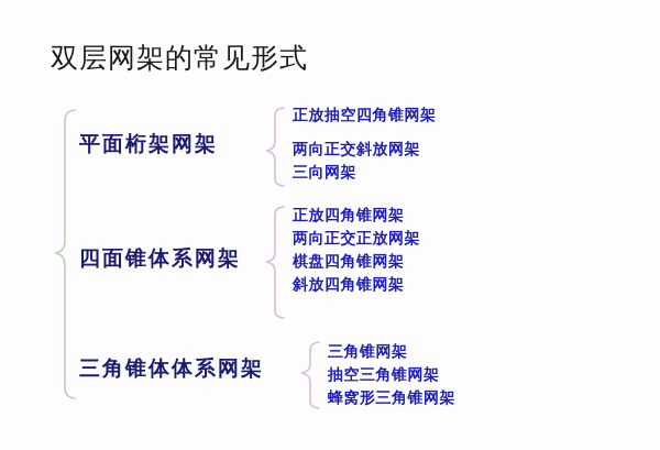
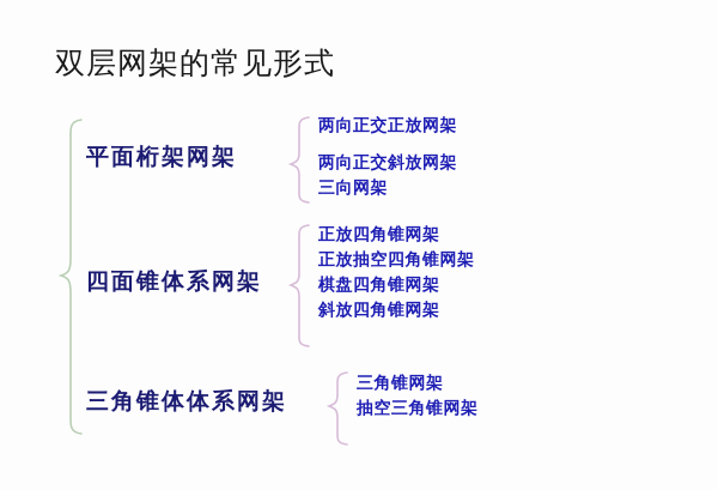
  双层网架的常见形式
  平面桁架网架
- 正放抽空四角锥网架
+ 两向正交正放网架
  两向正交斜放网架
  三向网架
  四面锥体系网架
  正放四角锥网架
- 两向正交正放网架
+ 正放抽空四角锥网架
  棋盘四角锥网架
  斜放四角锥网架
  三角锥体体系网架
  三角锥网架
  抽空三角锥网架
- 蜂窝形三角锥网架
